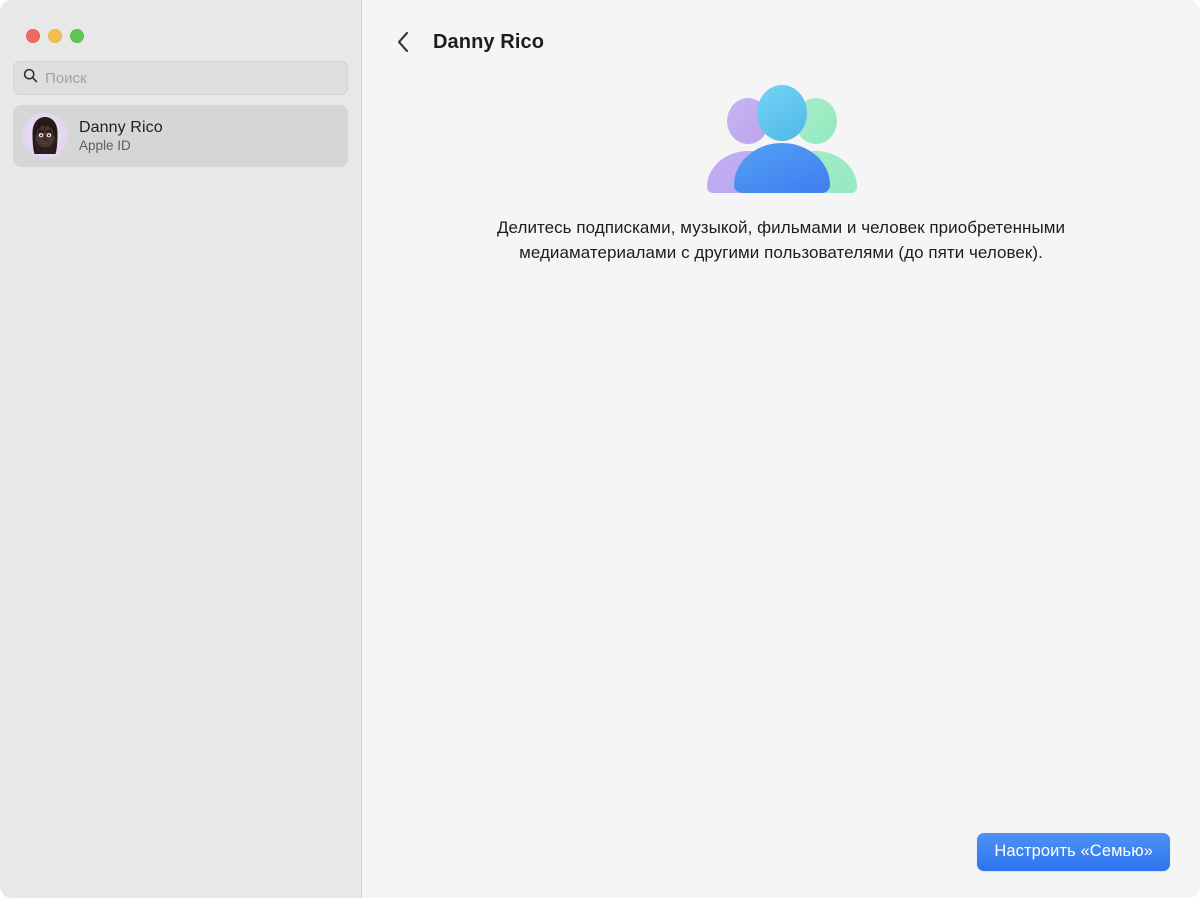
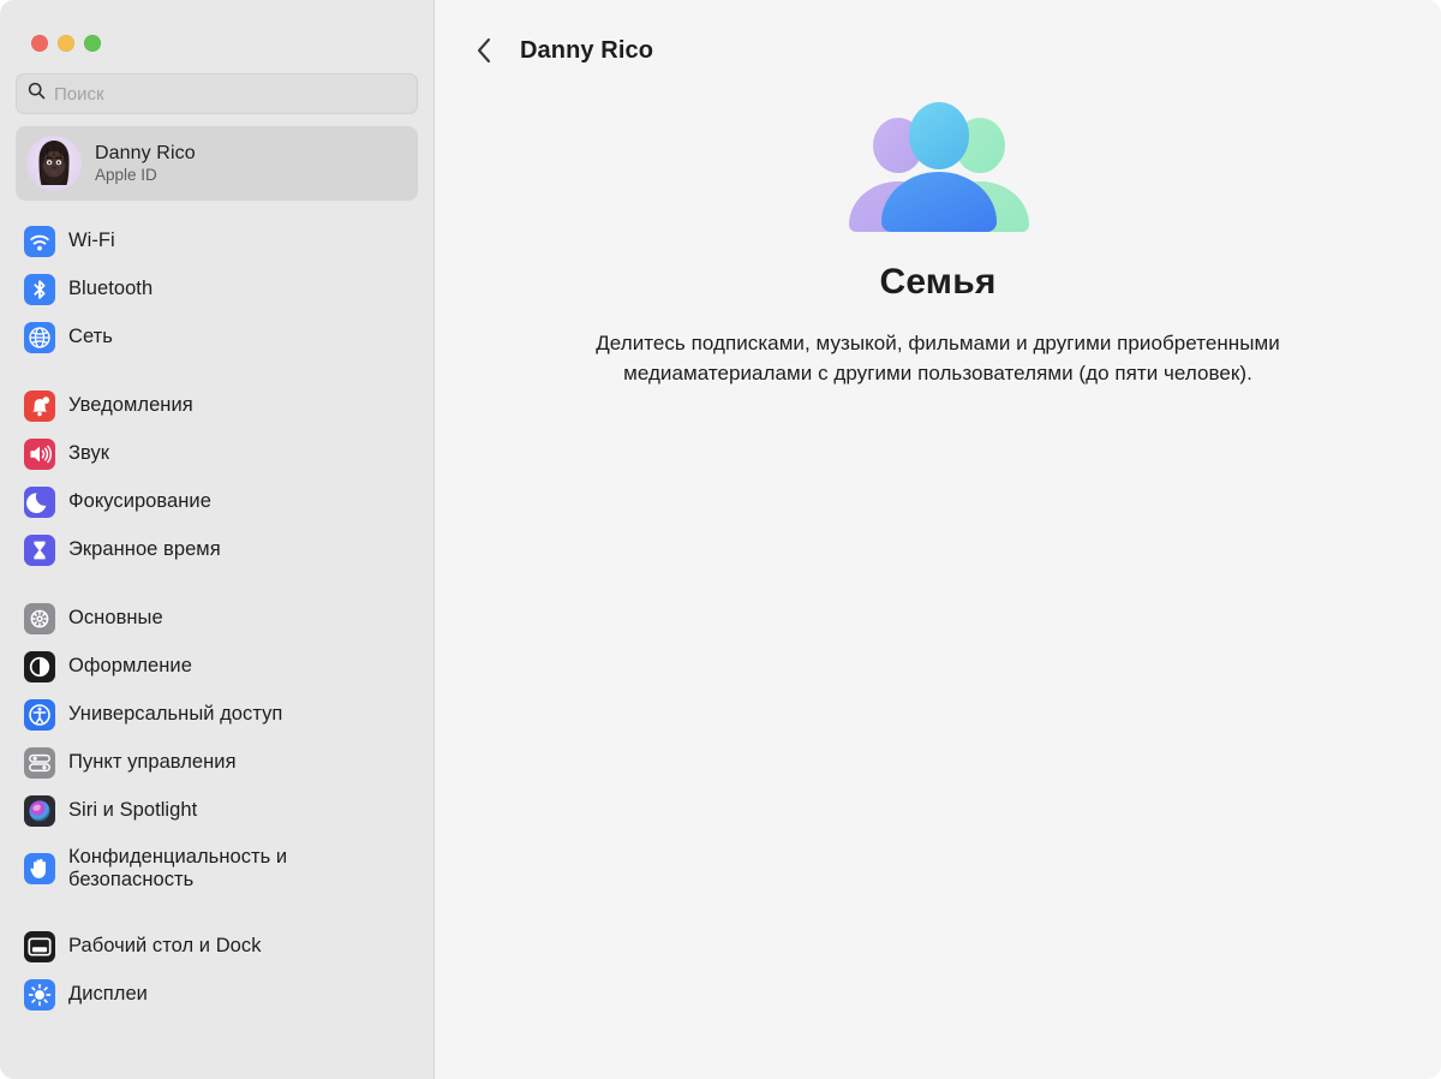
  Поиск
  Danny Rico
  Apple ID
+ Wi-Fi
+ Bluetooth
+ Сеть
+ Уведомления
+ Звук
+ Фокусирование
+ Экранное время
+ Основные
+ Оформление
+ Универсальный доступ
+ Пункт управления
+ Siri и Spotlight
+ Конфиденциальность и
+ безопасность
+ Рабочий стол и Dock
+ Дисплеи
  Danny Rico
+ Семья
- Делитесь подписками, музыкой, фильмами и человек приобретенными медиаматериалами с другими пользователями (до пяти человек).
+ Делитесь подписками, музыкой, фильмами и другими приобретенными медиаматериалами с другими пользователями (до пяти человек).
- Настроить «Семью»
